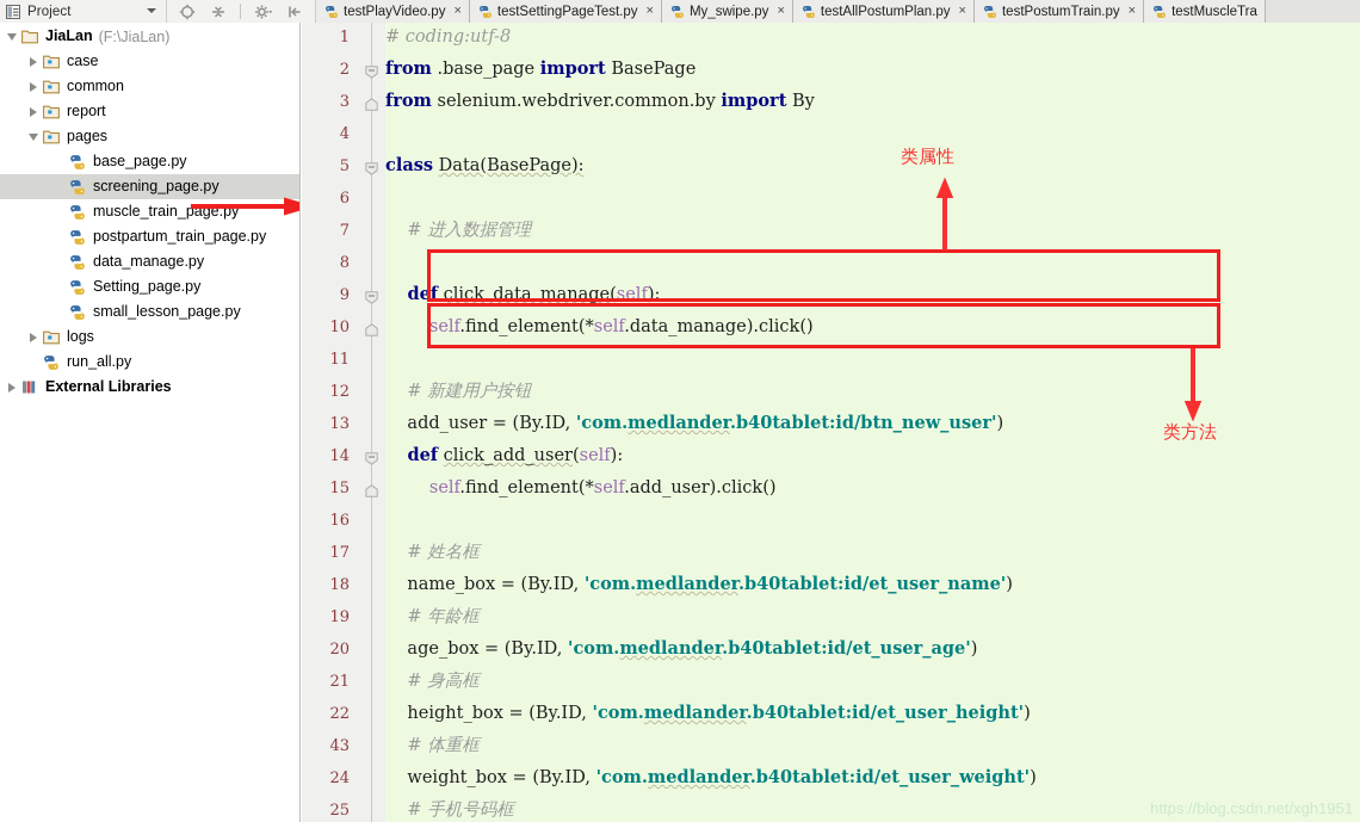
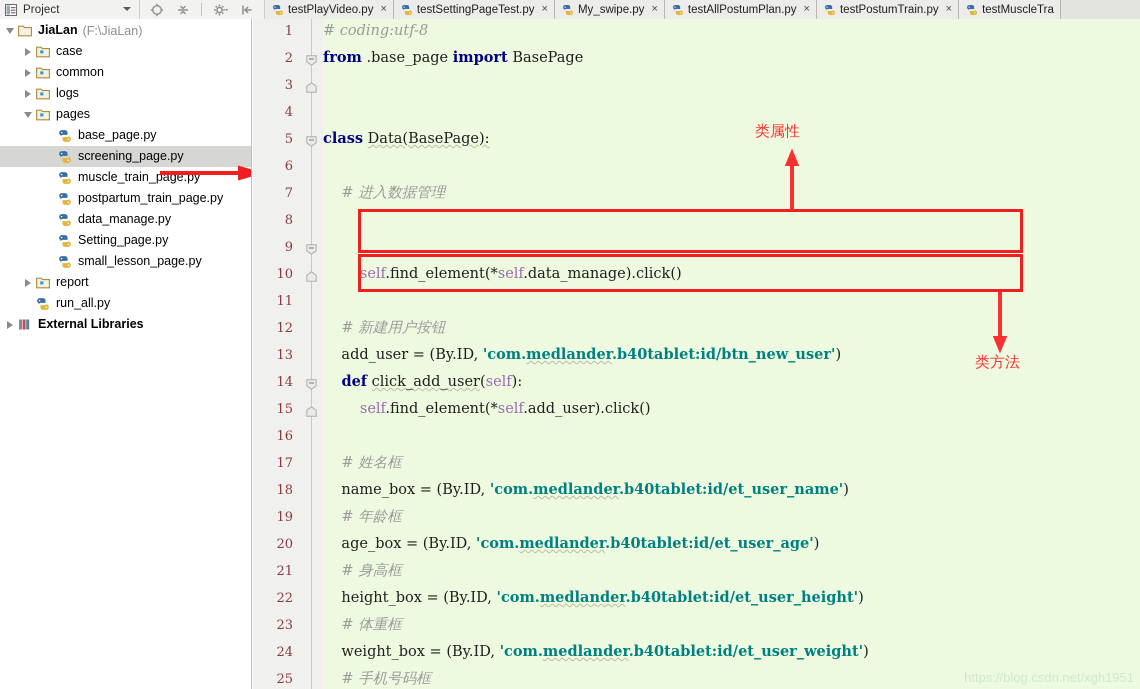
  Project
  testPlayVideo.py
  ×
  testSettingPageTest.py
  ×
  My_swipe.py
  ×
  testAllPostumPlan.py
  ×
  testPostumTrain.py
  ×
  testMuscleTra
  JiaLan
  (F:\JiaLan)
  case
  common
- report
+ logs
  pages
  base_page.py
  screening_page.py
  muscle_train_page.py
  postpartum_train_page.py
  data_manage.py
  Setting_page.py
  small_lesson_page.py
- logs
+ report
  run_all.py
  External Libraries
  1
  2
  3
  4
  5
  6
  7
  8
  9
  10
  11
  12
  13
  14
  15
  16
  17
  18
  19
  20
  21
  22
- 43
+ 23
  24
  25
  # coding:utf-8
  from .base_page import BasePage
- from selenium.webdriver.common.by import By
  class Data(BasePage):
  # 进入数据管理
- def click_data_manage(self):
  self.find_element(*self.data_manage).click()
  # 新建用户按钮
  add_user = (By.ID, 'com.medlander.b40tablet:id/btn_new_user')
  def click_add_user(self):
  self.find_element(*self.add_user).click()
  # 姓名框
  name_box = (By.ID, 'com.medlander.b40tablet:id/et_user_name')
  # 年龄框
  age_box = (By.ID, 'com.medlander.b40tablet:id/et_user_age')
  # 身高框
  height_box = (By.ID, 'com.medlander.b40tablet:id/et_user_height')
  # 体重框
  weight_box = (By.ID, 'com.medlander.b40tablet:id/et_user_weight')
  # 手机号码框
  https://blog.csdn.net/xgh1951
  类属性
  类方法
